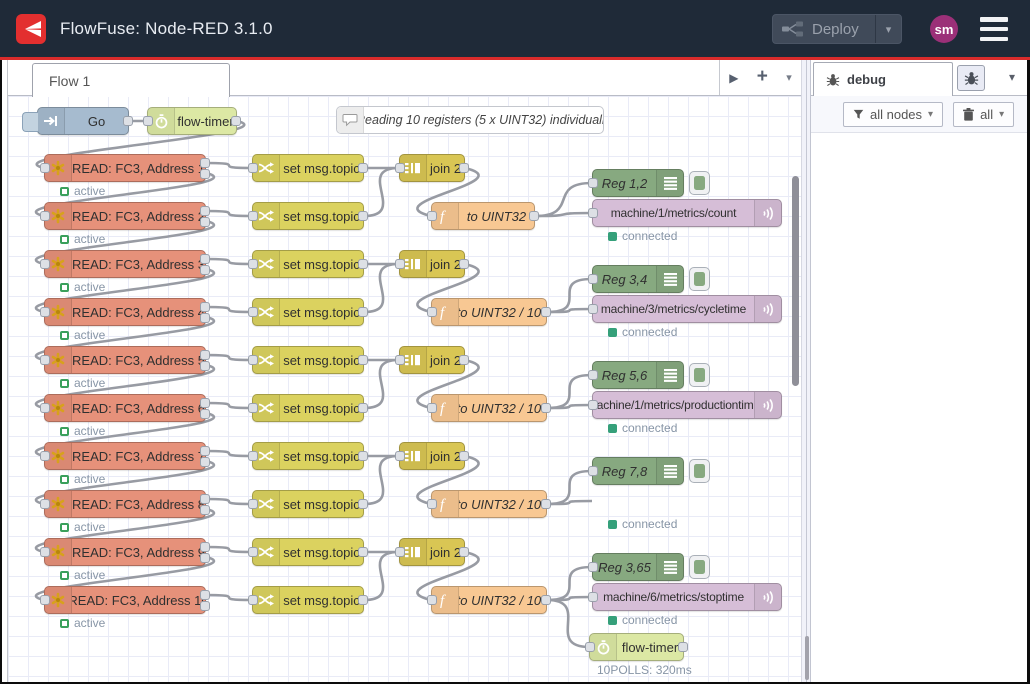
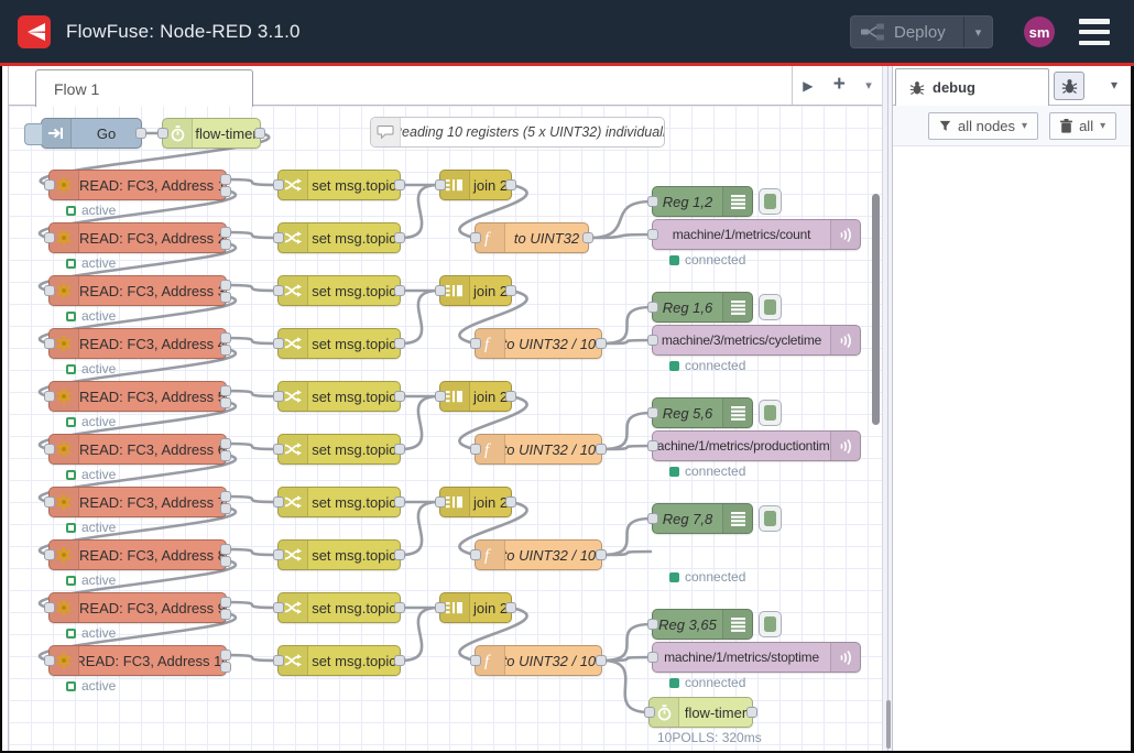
  FlowFuse: Node-RED 3.1.0
  Deploy
  ▾
  sm
  Flow 1
  ▶
  +
  ▾
  Go
  flow-time
  eading 10 registers (5 x UINT32) individual
  READ: FC3, Address 1
  active
  READ: FC3, Address 2
  active
  READ: FC3, Address 3
  active
  READ: FC3, Address 4
  active
  READ: FC3, Address 5
  active
  READ: FC3, Address 6
  active
  READ: FC3, Address 7
  active
  READ: FC3, Address 8
  active
  READ: FC3, Address 9
  active
  READ: FC3, Address 10
  active
  set msg.topic
  set msg.topic
  set msg.topic
  set msg.topic
  set msg.topic
  set msg.topic
  set msg.topic
  set msg.topic
  set msg.topic
  set msg.topic
  join 2
  join 2
  join 2
  join 2
  join 2
  f
  to UINT32
  f
  to UINT32 / 10
  f
  to UINT32 / 10
  f
  to UINT32 / 10
  f
  to UINT32 / 10
  Reg 1,2
- Reg 3,4
+ Reg 1,6
  Reg 5,6
  Reg 7,8
  Reg 3,65
  machine/1/metrics/count
  connected
  machine/3/metrics/cycletime
  connected
  achine/1/metrics/productiontim
  connected
  connected
- machine/6/metrics/stoptime
+ machine/1/metrics/stoptime
  connected
  flow-timer
  10POLLS: 320ms
  debug
  ▾
  all nodes
  ▾
  all
  ▾
